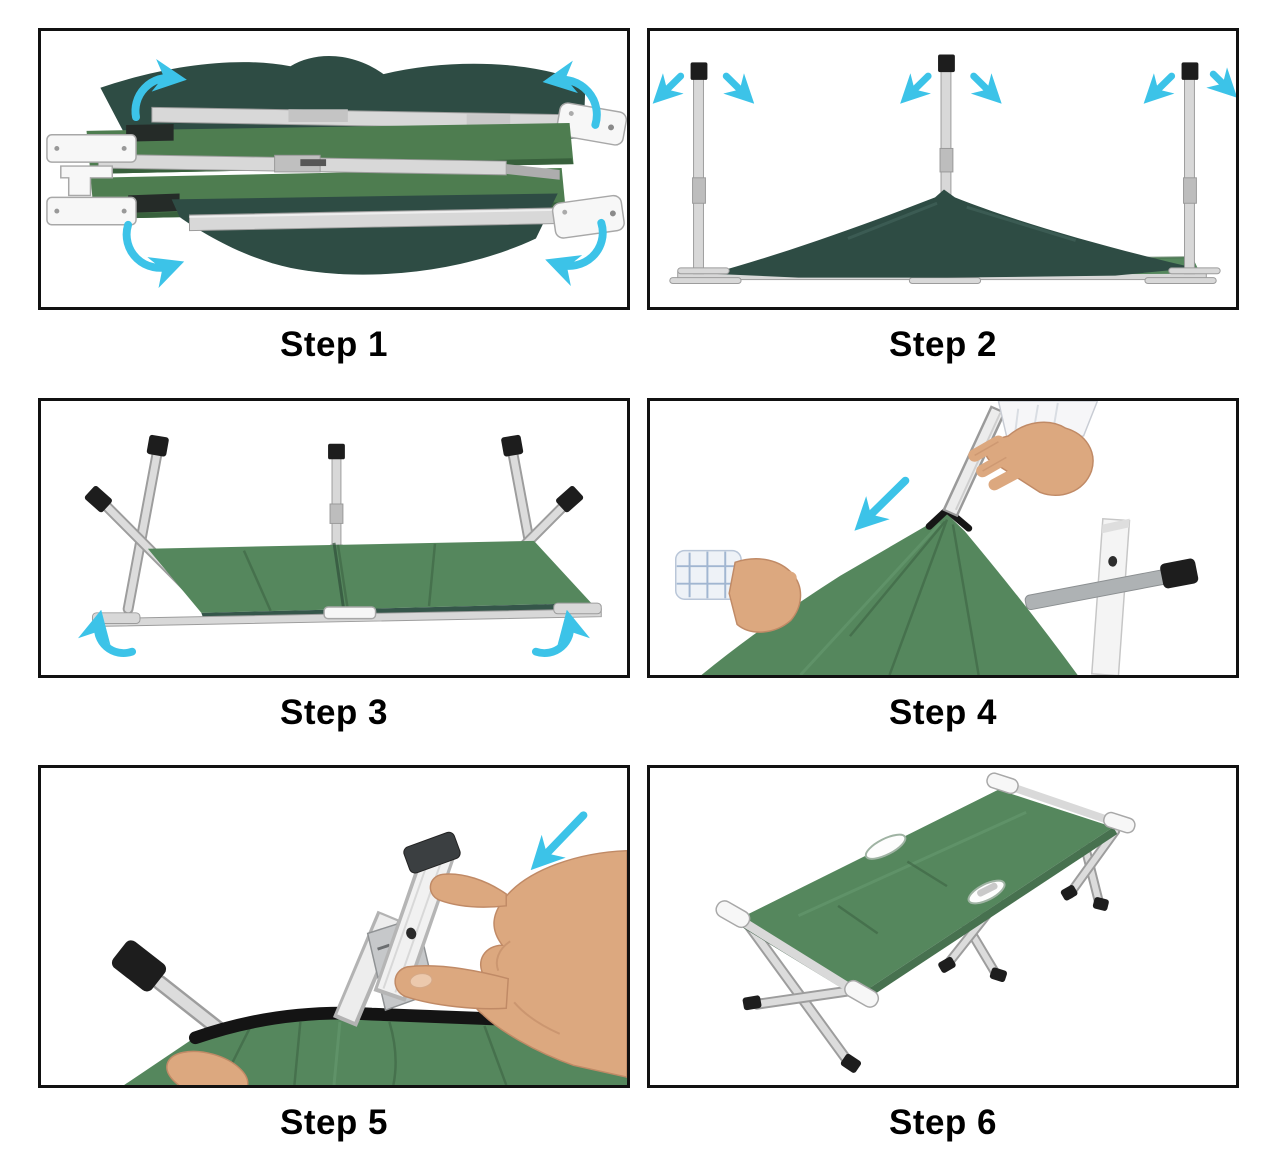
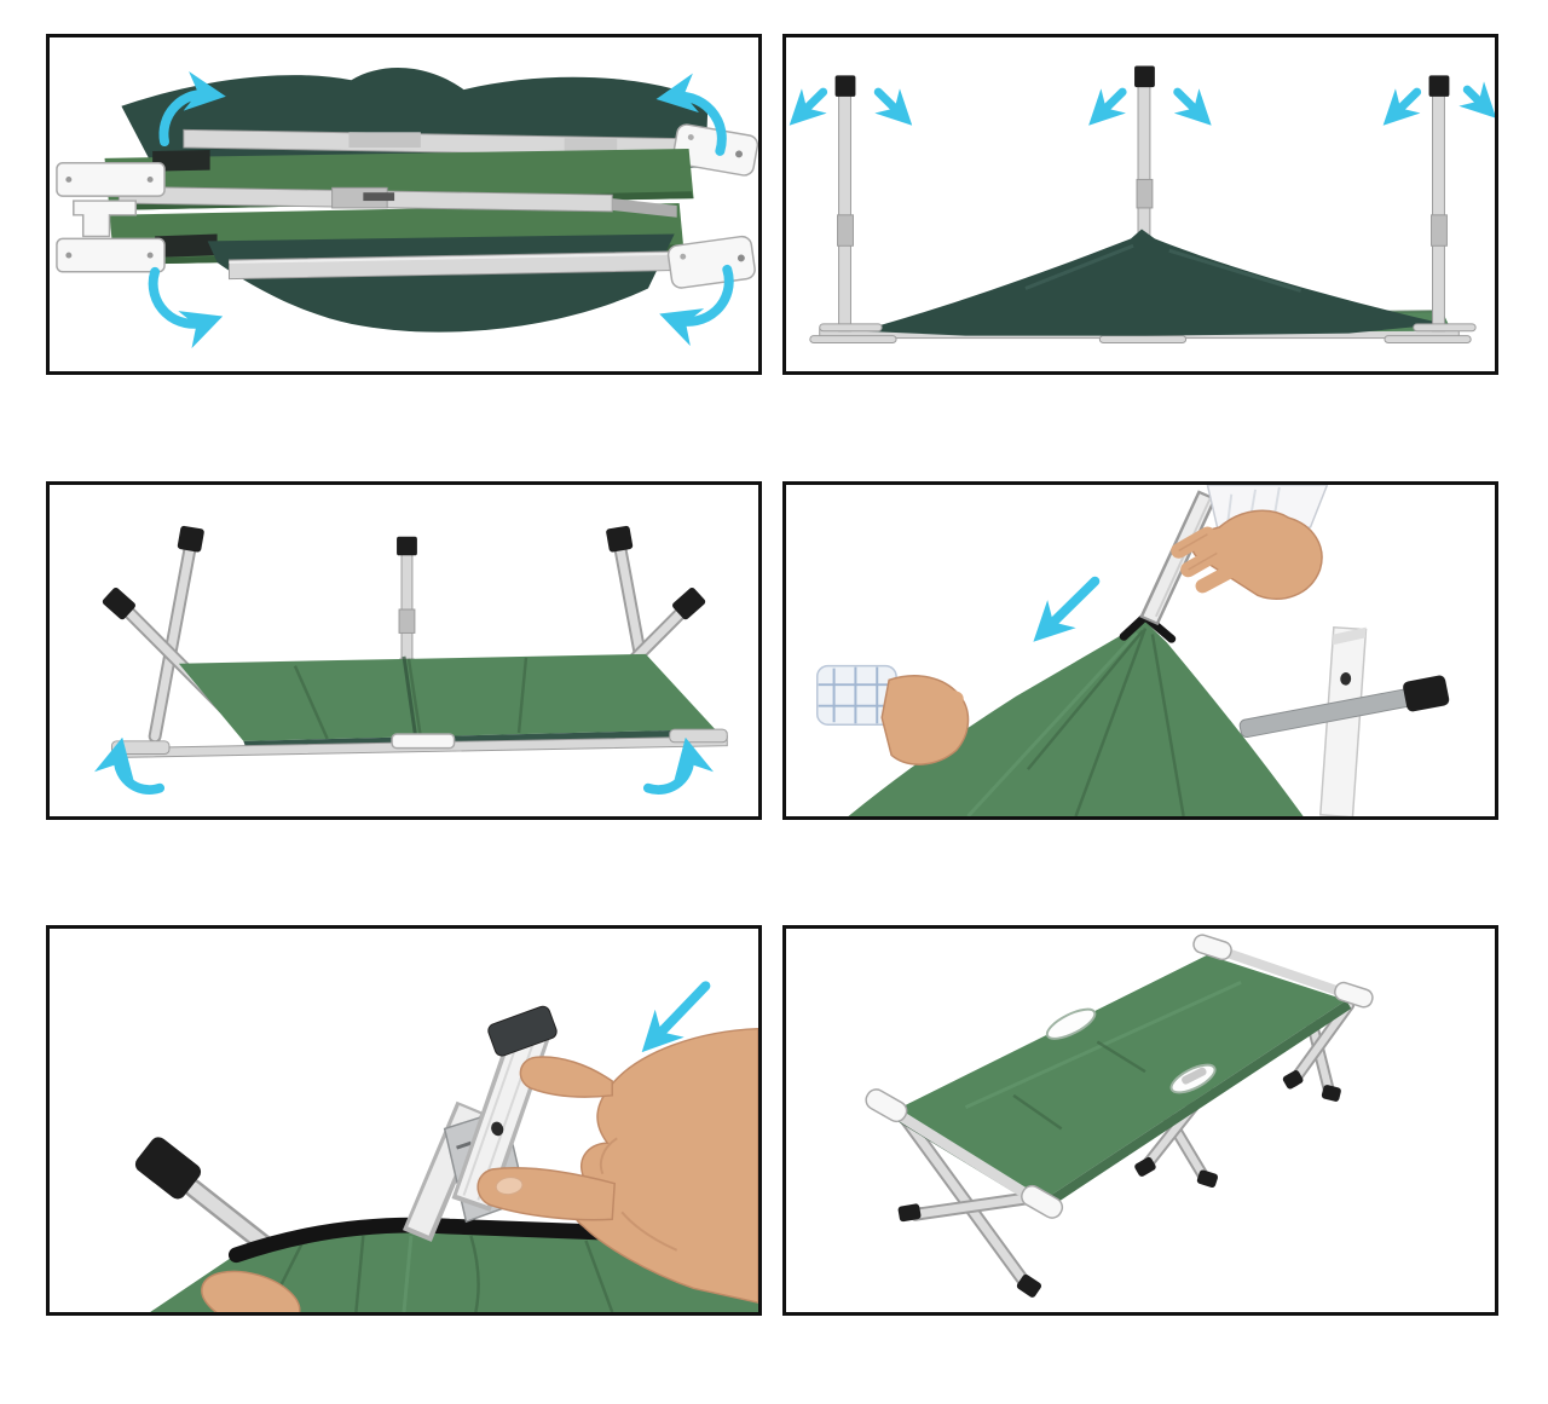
- Step 1
- Step 2
- Step 3
- Step 4
- Step 5
- Step 6
